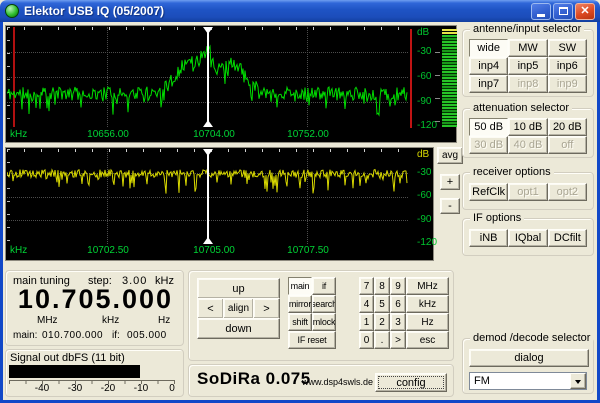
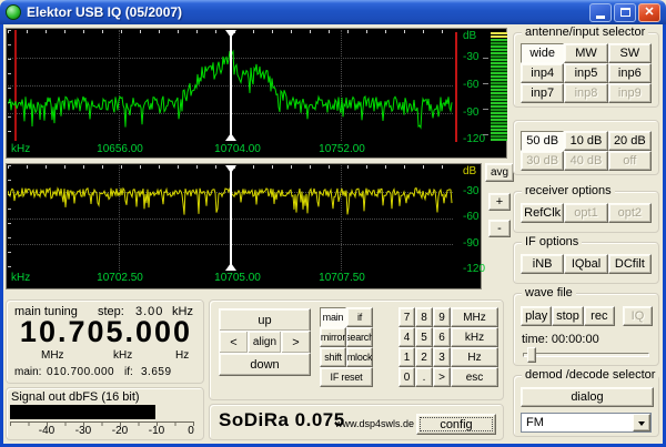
  Elektor USB IQ (05/2007)
  ✕
  kHz
  10656.00
  10704.00
  10752.00
  dB
  -30
  -60
  -90
  -120
  kHz
  10702.50
  10705.00
  10707.50
  dB
  -30
  -60
  -90
  -120
  avg
  +
  -
  main tuning
  step:
  3.00
  kHz
  10.705.000
  MHz
  kHz
  Hz
  main:
  010.700.000
  if:
- 005.000
+ 3.659
- Signal out dbFS (11 bit)
+ Signal out dbFS (16 bit)
  -40
  -30
  -20
  -10
  0
  up
  <
  align
  >
  down
  main
  if
  mirror
  search
  shift
  mlock
  IF reset
  7
  8
  9
  MHz
  4
  5
  6
  kHz
  1
  2
  3
  Hz
  0
  .
  >
  esc
  SoDiRa 0.075
  www.dsp4swls.de
  config
  antenne/input selector
  wide
  MW
  SW
  inp4
  inp5
  inp6
  inp7
  inp8
  inp9
- attenuation selector
  50 dB
  10 dB
  20 dB
  30 dB
  40 dB
  off
  receiver options
  RefClk
  opt1
  opt2
  IF options
  iNB
  IQbal
  DCfilt
+ wave file
+ play
+ stop
+ rec
+ IQ
+ time: 00:00:00
  demod /decode selector
  dialog
  FM
